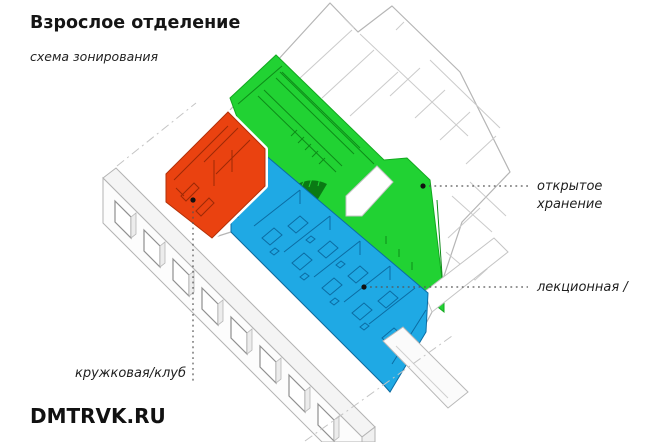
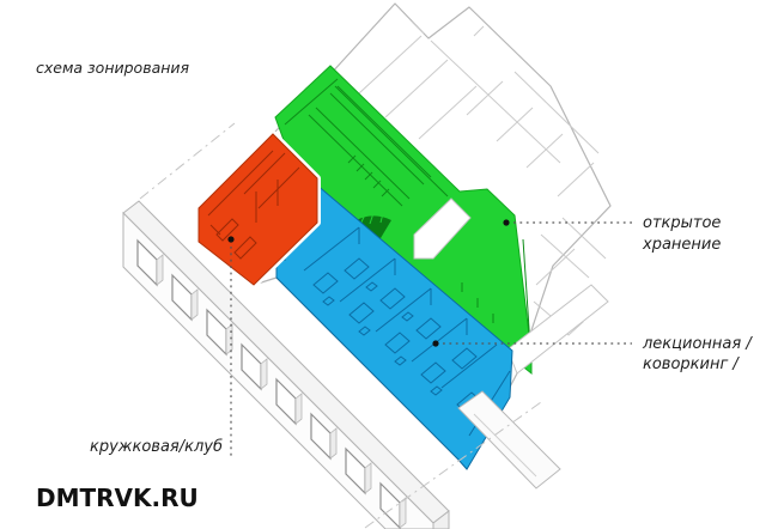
- Взрослое отделение
  схема зонирования
  DMTRVK.RU
  открытое
  хранение
  лекционная /
+ коворкинг /
  кружковая/клуб
